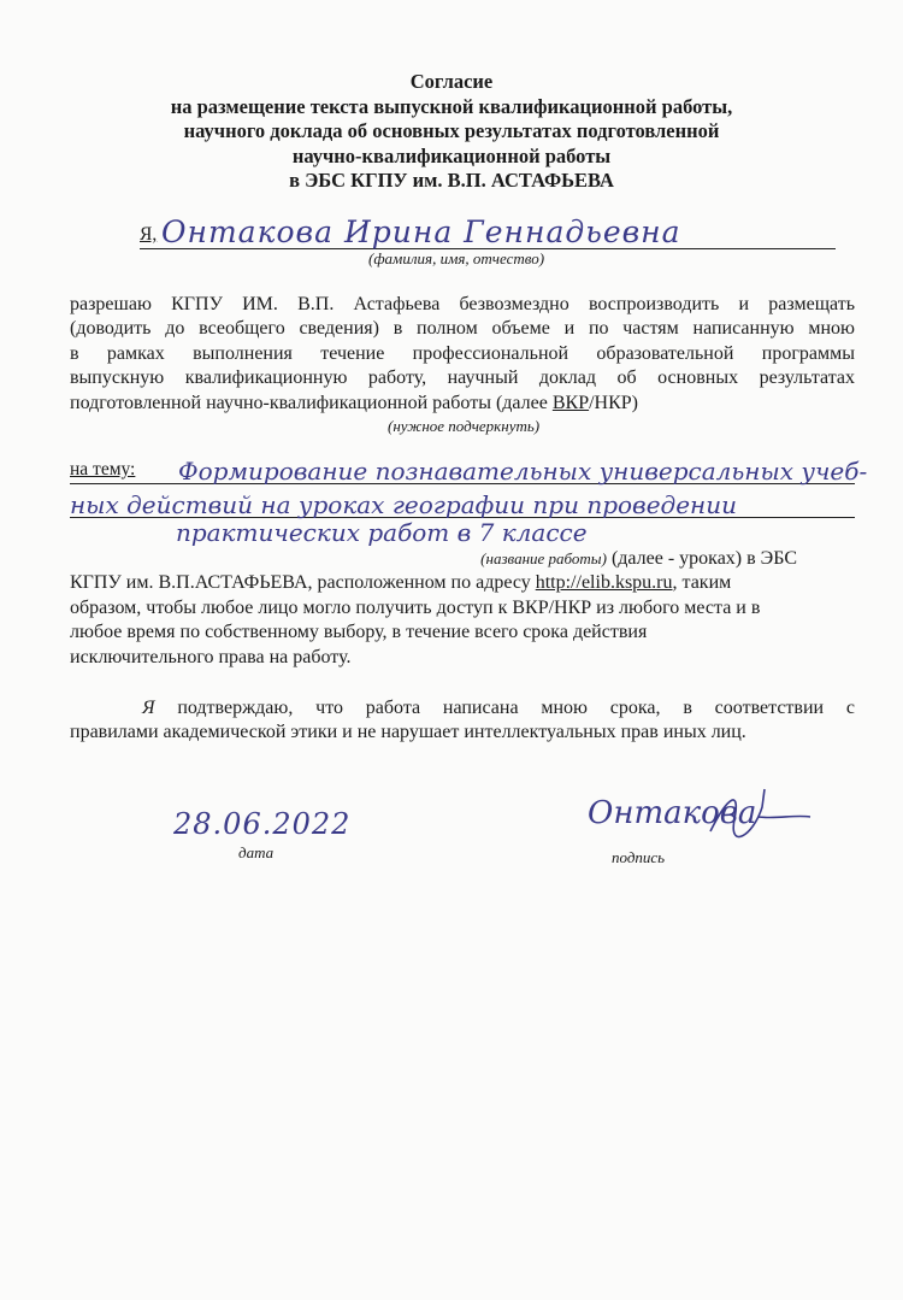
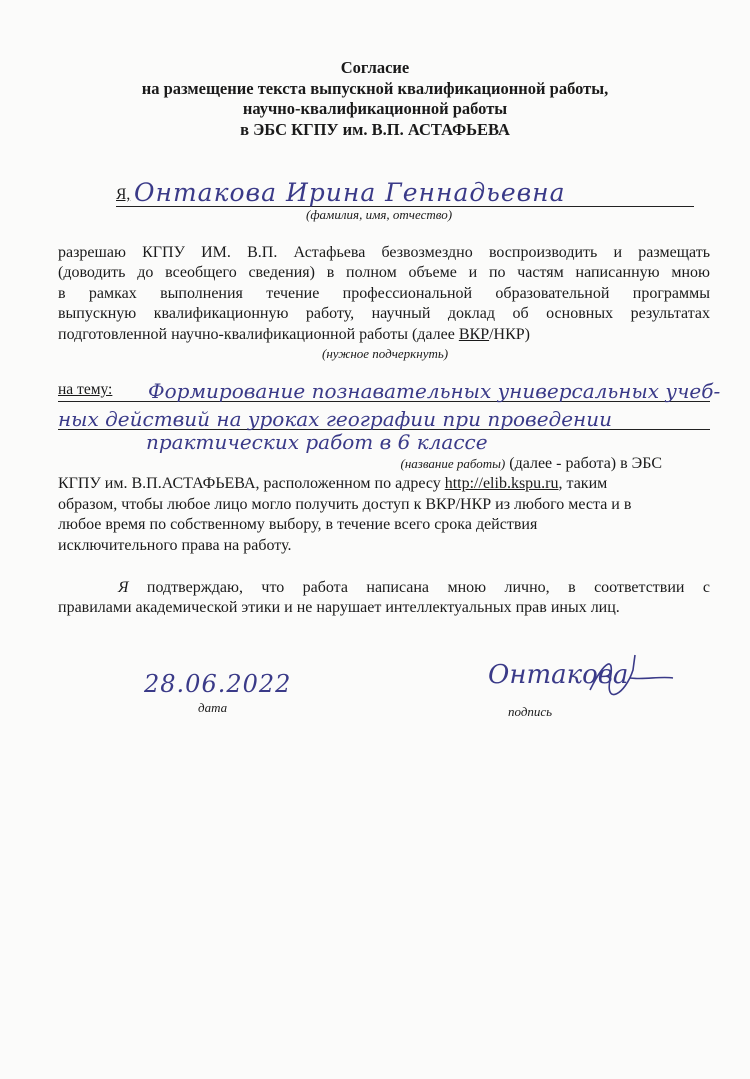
  Согласие
  на размещение текста выпускной квалификационной работы,
- научного доклада об основных результатах подготовленной
  научно-квалификационной работы
  в ЭБС КГПУ им. В.П. АСТАФЬЕВА
  Я,
  Онтакова Ирина Геннадьевна
  (фамилия, имя, отчество)
  разрешаю КГПУ ИМ. В.П. Астафьева безвозмездно воспроизводить и размещать
  (доводить до всеобщего сведения) в полном объеме и по частям написанную мною
  в рамках выполнения течение профессиональной образовательной программы
  выпускную квалификационную работу, научный доклад об основных результатах
  подготовленной научно-квалификационной работы (далее ВКР/НКР)
  (нужное подчеркнуть)
  на тему:
  Формирование познавательных универсальных учеб-
  ных действий на уроках географии при проведении
- практических работ в 7 классе
+ практических работ в 6 классе
- (название работы) (далее - уроках) в ЭБС
+ (название работы) (далее - работа) в ЭБС
  КГПУ им. В.П.АСТАФЬЕВА, расположенном по адресу http://elib.kspu.ru, таким
  образом, чтобы любое лицо могло получить доступ к ВКР/НКР из любого места и в
  любое время по собственному выбору, в течение всего срока действия
  исключительного права на работу.
- Я подтверждаю, что работа написана мною срока, в соответствии с
+ Я подтверждаю, что работа написана мною лично, в соответствии с
  правилами академической этики и не нарушает интеллектуальных прав иных лиц.
  28.06.2022
  дата
  Онтакова
  подпись
